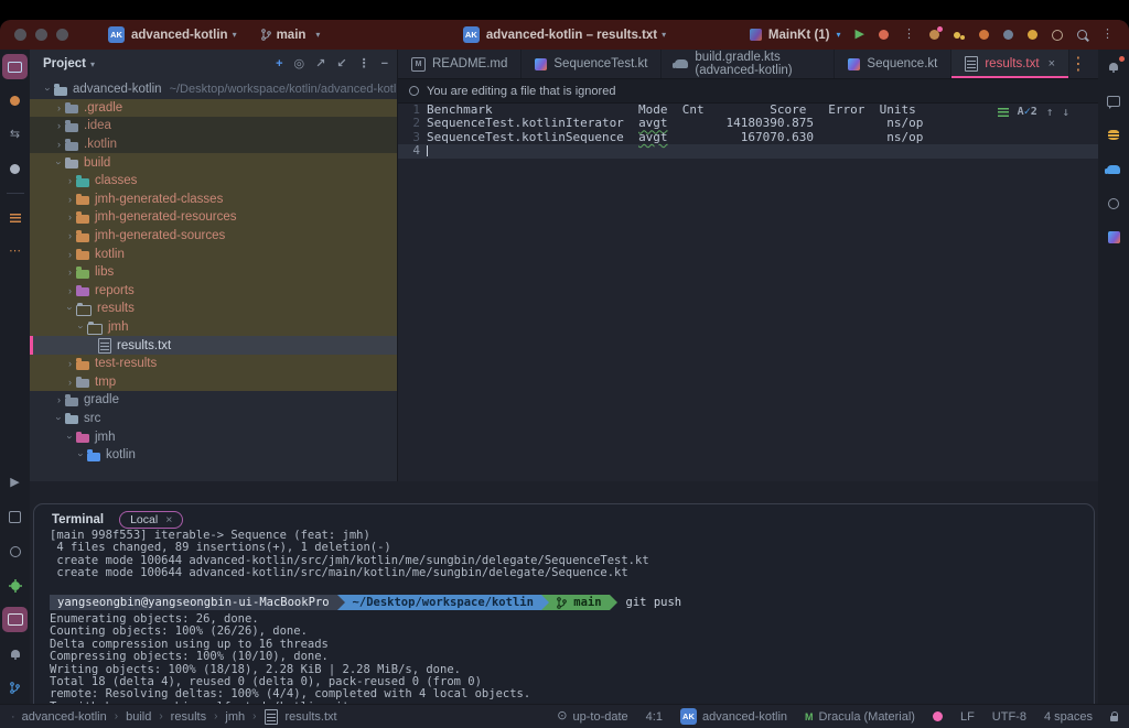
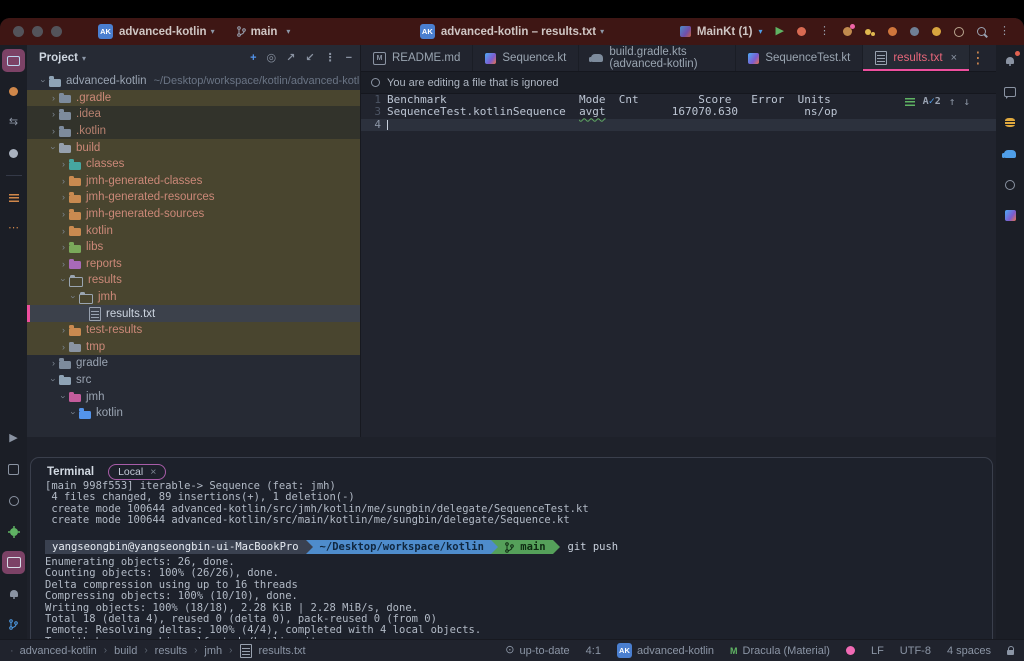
  AK
  advanced-kotlin
  ▾
  main
  ▾
  AK
  advanced-kotlin – results.txt
  ▾
  MainKt (1)
  ▾
  ▶
  ⋮
  ⋮
  ⇆
  ⋯
  ▶
  Project
  ▾
  +
  ◎
  ↗
  ↙
  ⋮
  −
  advanced-kotlin
  ~/Desktop/workspace/kotlin/advanced-kotl
  ›
  .gradle
  ›
  .idea
  ›
  .kotlin
  build
  ›
  classes
  ›
  jmh-generated-classes
  ›
  jmh-generated-resources
  ›
  jmh-generated-sources
  ›
  kotlin
  ›
  libs
  ›
  reports
  results
  jmh
  results.txt
  ›
  test-results
  ›
  tmp
  ›
  gradle
  src
  jmh
  kotlin
  README.md
- SequenceTest.kt
+ Sequence.kt
  build.gradle.kts (advanced-kotlin)
- Sequence.kt
+ SequenceTest.kt
  results.txt
  ×
  ⋮
  You are editing a file that is ignored
  A✓2
  ↑
  ↓
  1
  Benchmark Mode Cnt Score Error Units
- 2
- SequenceTest.kotlinIterator avgt 14180390.875 ns/op
  3
  SequenceTest.kotlinSequence avgt 167070.630 ns/op
  4
  Terminal
  Local
  ×
  [main 998f553] iterable-> Sequence (feat: jmh)
  4 files changed, 89 insertions(+), 1 deletion(-)
  create mode 100644 advanced-kotlin/src/jmh/kotlin/me/sungbin/delegate/SequenceTest.kt
  create mode 100644 advanced-kotlin/src/main/kotlin/me/sungbin/delegate/Sequence.kt
  yangseongbin@yangseongbin-ui-MacBookPro
  ~/Desktop/workspace/kotlin
  main
  git push
  Enumerating objects: 26, done.
  Counting objects: 100% (26/26), done.
  Delta compression using up to 16 threads
  Compressing objects: 100% (10/10), done.
  Writing objects: 100% (18/18), 2.28 KiB | 2.28 MiB/s, done.
  Total 18 (delta 4), reused 0 (delta 0), pack-reused 0 (from 0)
  remote: Resolving deltas: 100% (4/4), completed with 4 local objects.
  ·
  advanced-kotlin
  ›
  build
  ›
  results
  ›
  jmh
  ›
  results.txt
  ⊙
  up-to-date
  4:1
  AK
  advanced-kotlin
  M
  Dracula (Material)
  LF
  UTF-8
  4 spaces
